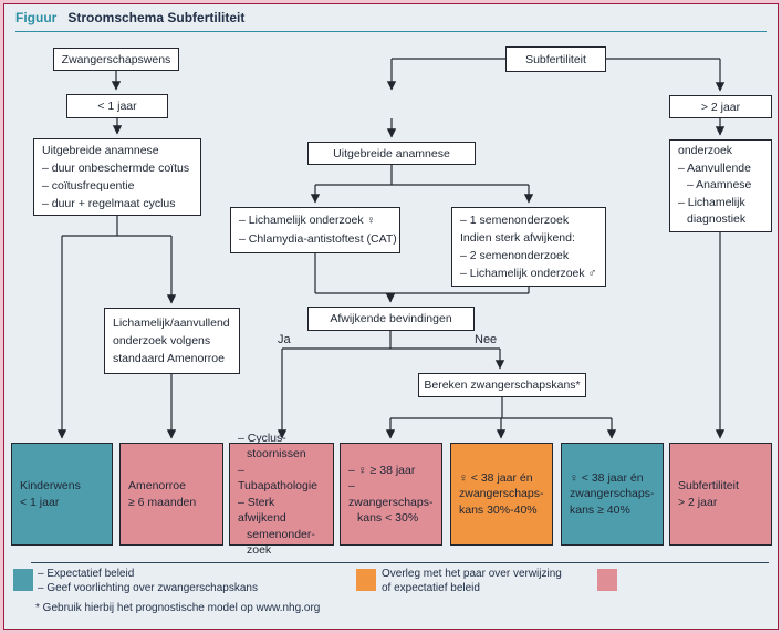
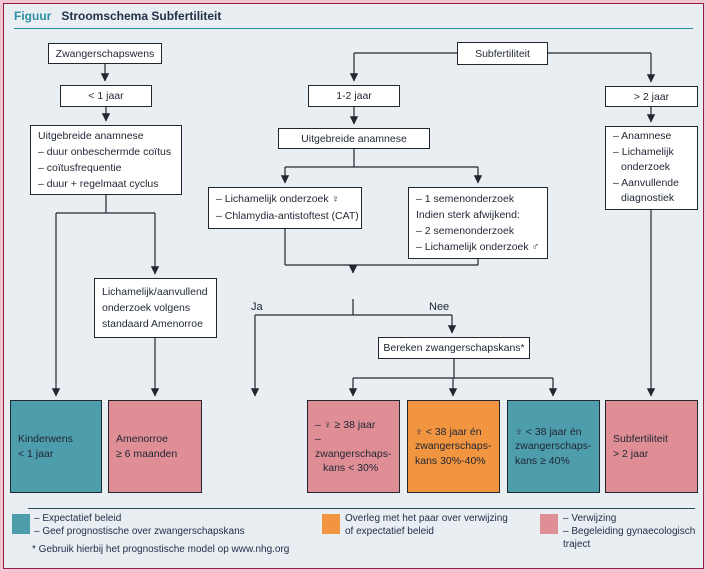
  Figuur Stroomschema Subfertiliteit
  Zwangerschapswens
  < 1 jaar
  Uitgebreide anamnese
  – duur onbeschermde coïtus
  – coïtusfrequentie
  – duur + regelmaat cyclus
  Lichamelijk/aanvullend
  onderzoek volgens
  standaard Amenorroe
  Subfertiliteit
+ 1-2 jaar
  > 2 jaar
  Uitgebreide anamnese
- onderzoek
+ – Anamnese
- – Aanvullende
+ – Lichamelijk
- – Anamnese
+ onderzoek
- – Lichamelijk
+ – Aanvullende
  diagnostiek
  – Lichamelijk onderzoek ♀
  – Chlamydia-antistoftest (CAT)
  – 1 semenonderzoek
  Indien sterk afwijkend:
  – 2 semenonderzoek
  – Lichamelijk onderzoek ♂
- Afwijkende bevindingen
  Ja
  Nee
  Bereken zwangerschapskans*
  Kinderwens
  < 1 jaar
  Amenorroe
  ≥ 6 maanden
- – Cyclus-
- stoornissen
- – Tubapathologie
- – Sterk afwijkend
- semenonder-
- zoek
  – ♀ ≥ 38 jaar
  – zwangerschaps-
  kans < 30%
  ♀ < 38 jaar én
  zwangerschaps-
  kans 30%-40%
  ♀ < 38 jaar én
  zwangerschaps-
  kans ≥ 40%
  Subfertiliteit
  > 2 jaar
  – Expectatief beleid
- – Geef voorlichting over zwangerschapskans
+ – Geef prognostische over zwangerschapskans
  Overleg met het paar over verwijzing
  of expectatief beleid
+ – Verwijzing
+ – Begeleiding gynaecologisch traject
  * Gebruik hierbij het prognostische model op www.nhg.org
